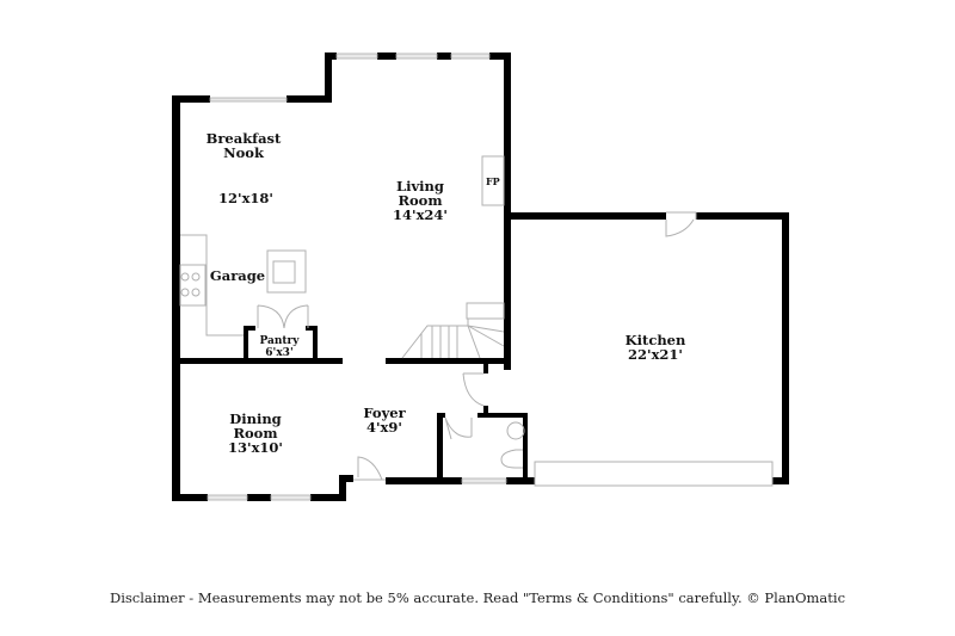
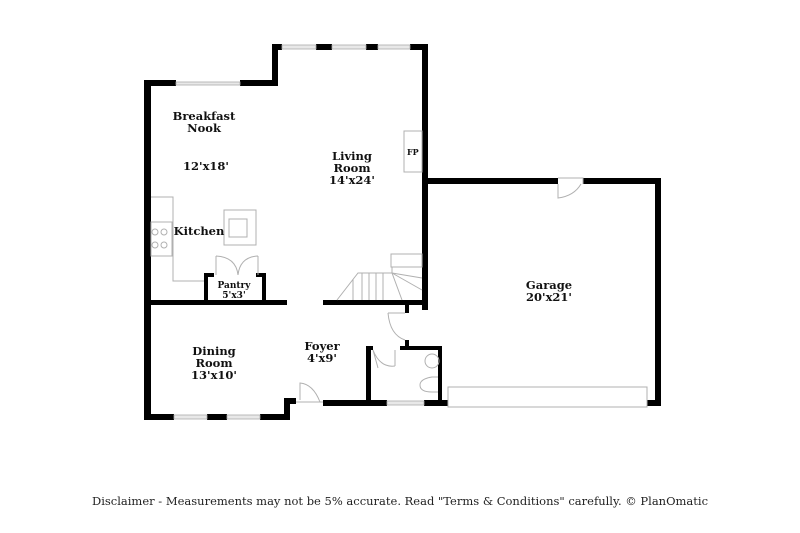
  Breakfast
  Nook
  12'x18'
- Garage
+ Kitchen
  Pantry
- 6'x3'
+ 5'x3'
  Living
  Room
  14'x24'
  FP
- Kitchen
+ Garage
- 22'x21'
+ 20'x21'
  Dining
  Room
  13'x10'
  Foyer
  4'x9'
  Disclaimer - Measurements may not be 5% accurate. Read "Terms & Conditions" carefully. © PlanOmatic
